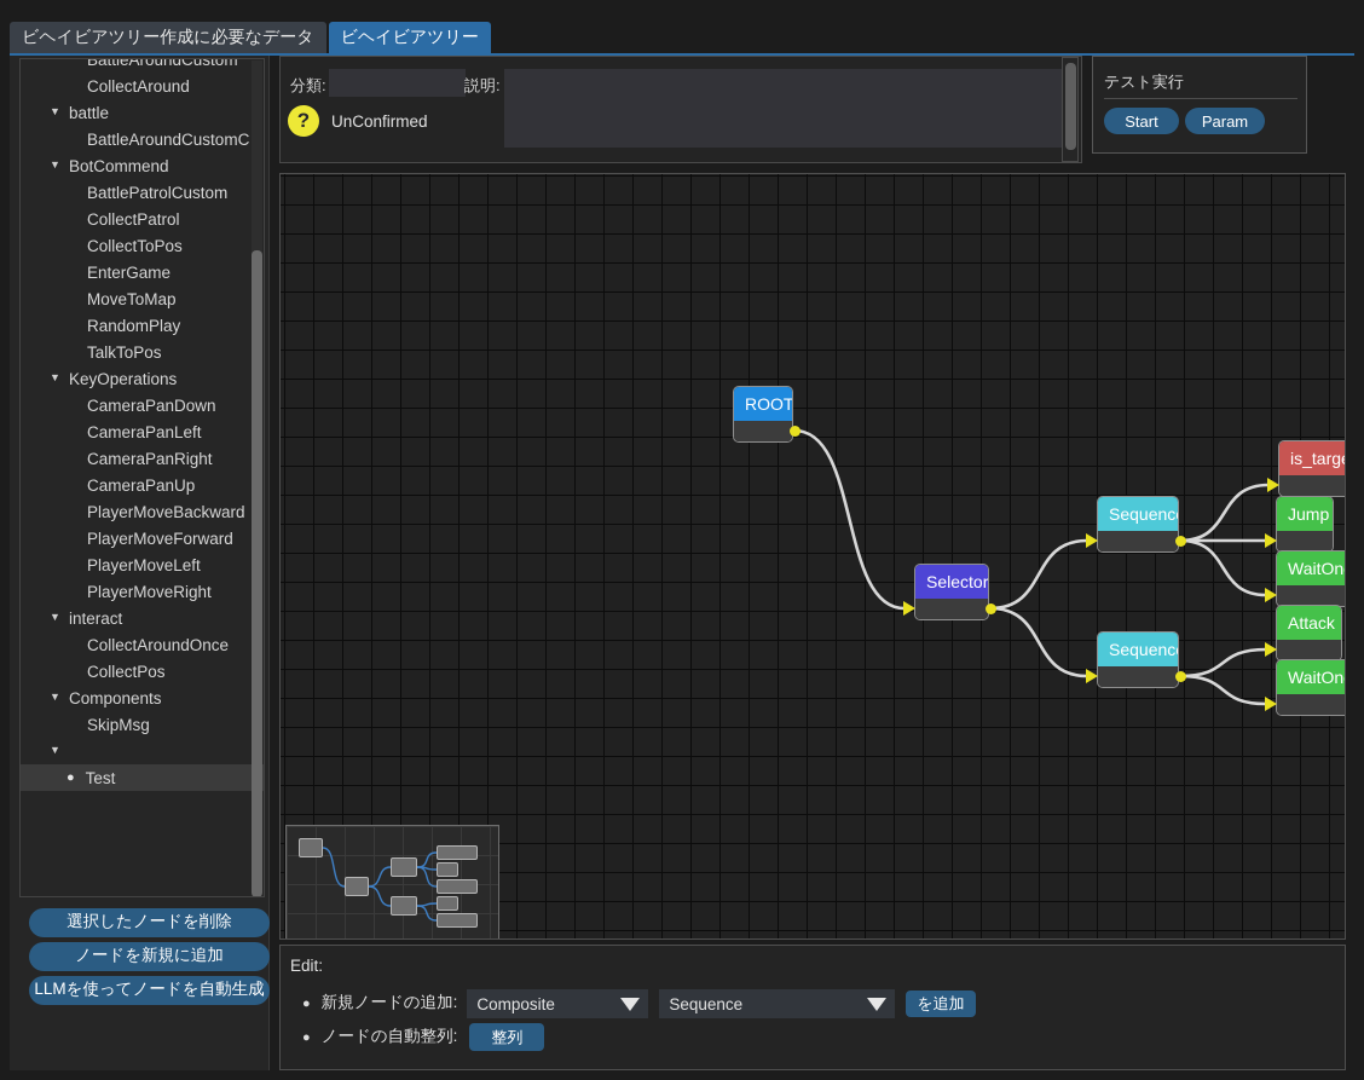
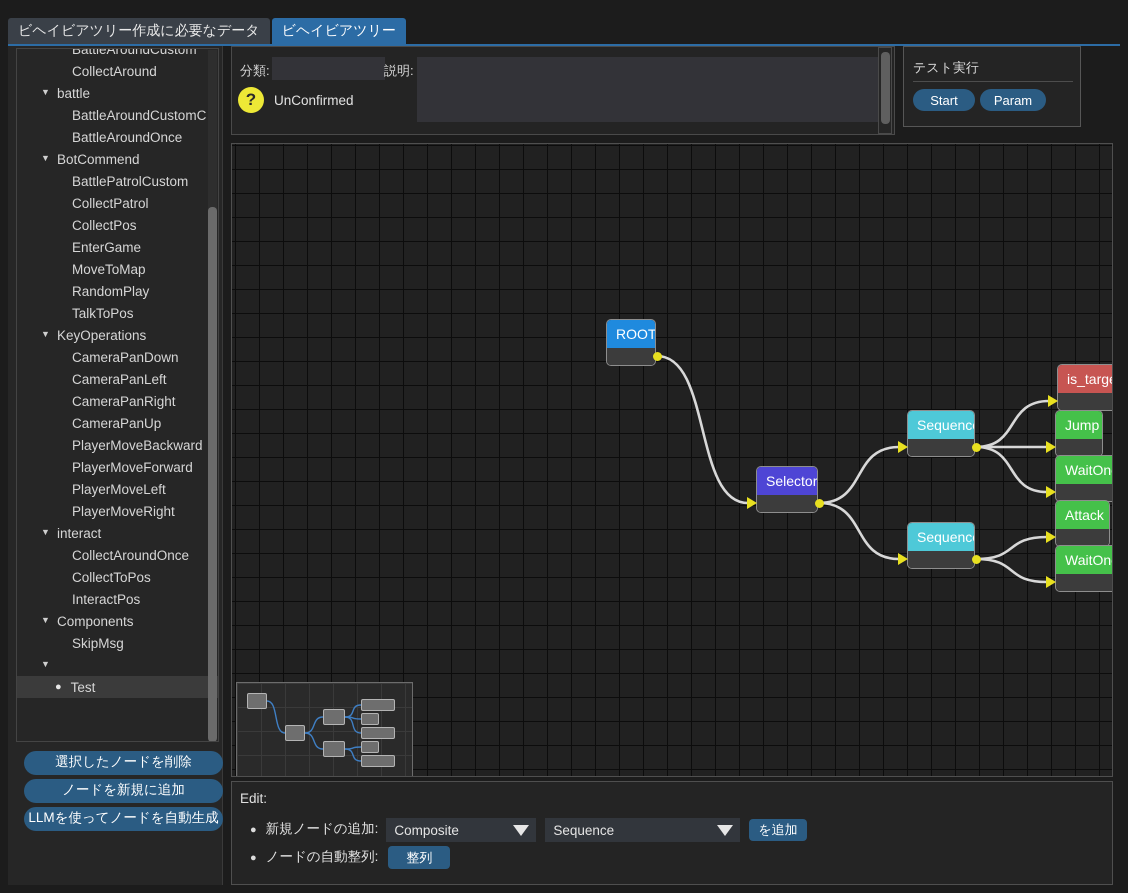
  ビヘイビアツリー作成に必要なデータ
  ビヘイビアツリー
  BattleAroundCustom
  CollectAround
  ▼
  battle
  BattleAroundCustomC
+ BattleAroundOnce
  ▼
  BotCommend
  BattlePatrolCustom
  CollectPatrol
- CollectToPos
+ CollectPos
  EnterGame
  MoveToMap
  RandomPlay
  TalkToPos
  ▼
  KeyOperations
  CameraPanDown
  CameraPanLeft
  CameraPanRight
  CameraPanUp
  PlayerMoveBackward
  PlayerMoveForward
  PlayerMoveLeft
  PlayerMoveRight
  ▼
  interact
  CollectAroundOnce
- CollectPos
+ CollectToPos
+ InteractPos
  ▼
  Components
  SkipMsg
  ▼
  ●
  Test
  選択したノードを削除
  ノードを新規に追加
  LLMを使ってノードを自動生成
  分類:
  説明:
  ?
  UnConfirmed
  テスト実行
  Start
  Param
  ROOT
  Selector
  Sequenc
  Sequenc
  Jump
  Attack
  Edit:
  ●
  新規ノードの追加:
  Composite
  Sequence
  を追加
  ●
  ノードの自動整列:
  整列
